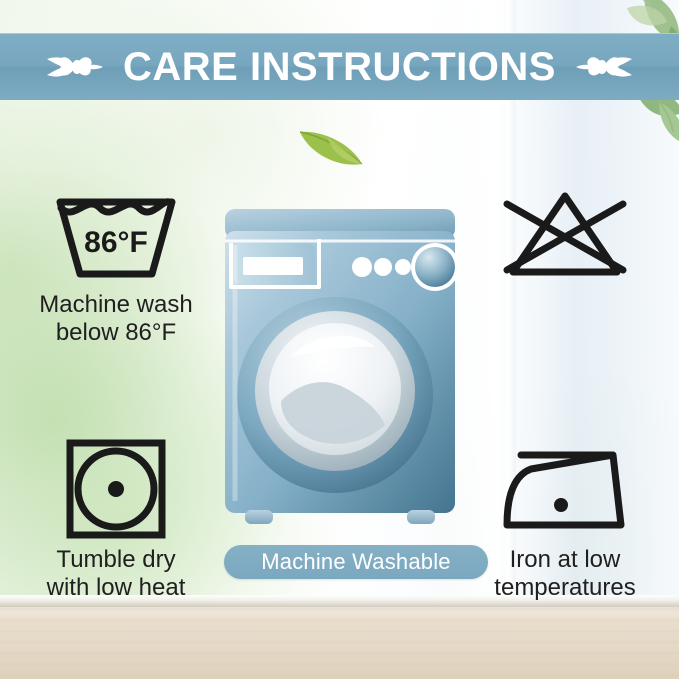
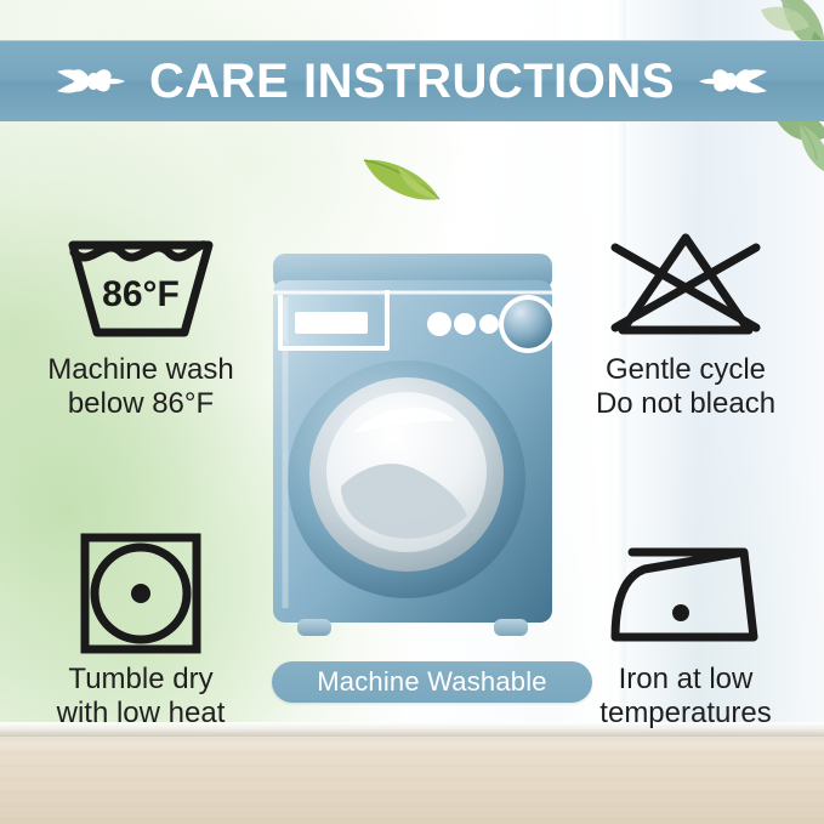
  CARE INSTRUCTIONS
  86°F
  Machine wash
  below 86°F
+ Gentle cycle
+ Do not bleach
  Tumble dry
  with low heat
  Iron at low
  temperatures
  Machine Washable
